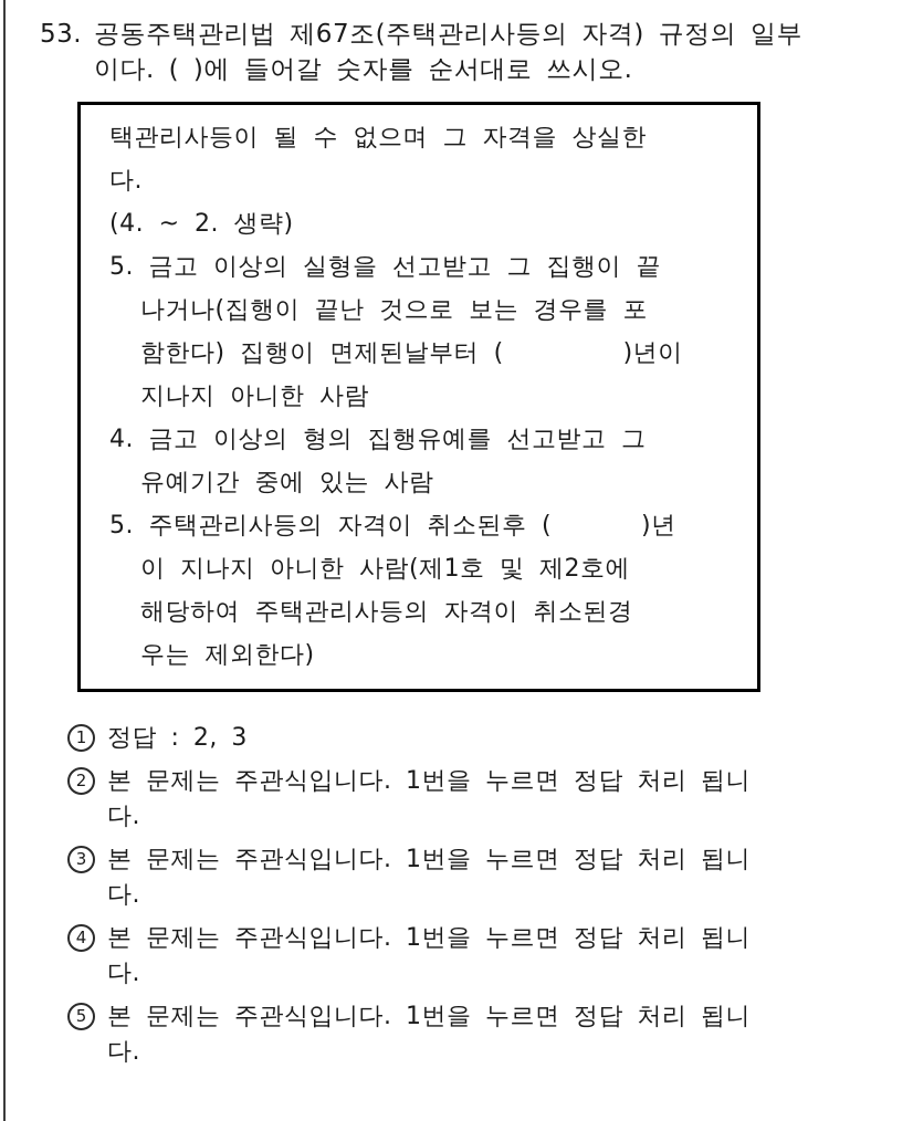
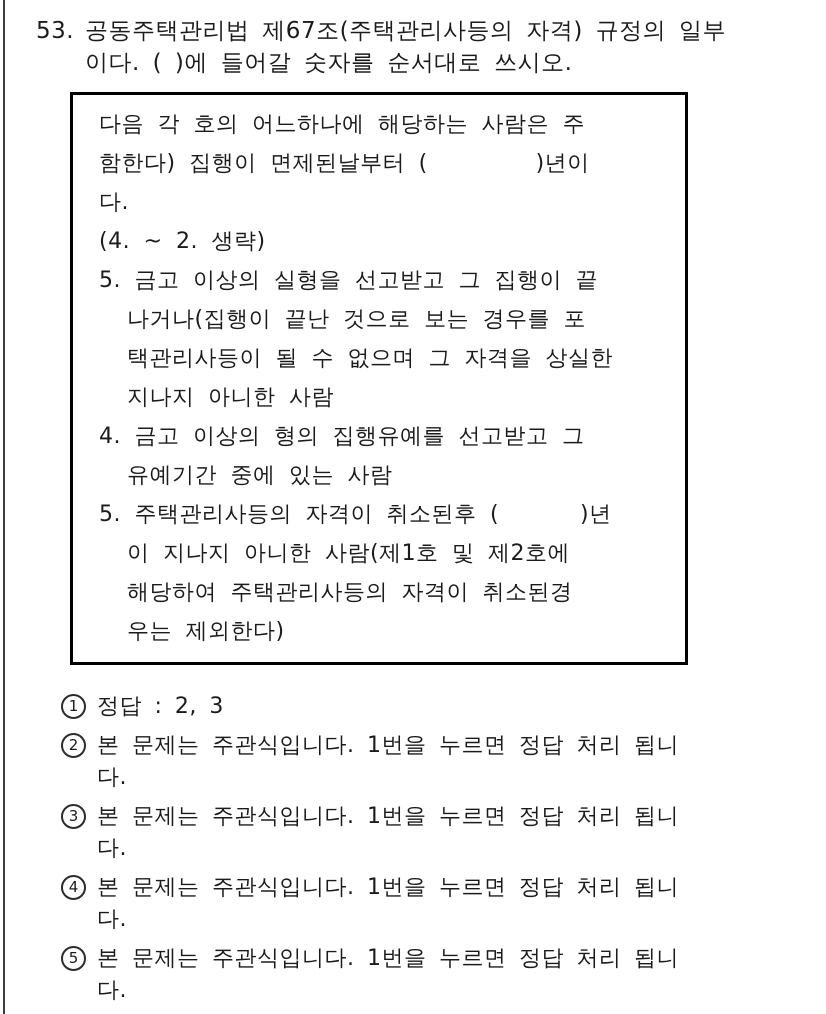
  53.
  공동주택관리법 제67조(주택관리사등의 자격) 규정의 일부
  이다. ( )에 들어갈 숫자를 순서대로 쓰시오.
+ 다음 각 호의 어느하나에 해당하는 사람은 주
- 택관리사등이 될 수 없으며 그 자격을 상실한
+ 함한다) 집행이 면제된날부터 ( )년이
  다.
  (4. ~ 2. 생략)
  5. 금고 이상의 실형을 선고받고 그 집행이 끝
  나거나(집행이 끝난 것으로 보는 경우를 포
- 함한다) 집행이 면제된날부터 ( )년이
+ 택관리사등이 될 수 없으며 그 자격을 상실한
  지나지 아니한 사람
  4. 금고 이상의 형의 집행유예를 선고받고 그
  유예기간 중에 있는 사람
  5. 주택관리사등의 자격이 취소된후 ( )년
  이 지나지 아니한 사람(제1호 및 제2호에
  해당하여 주택관리사등의 자격이 취소된경
  우는 제외한다)
  1
  정답 : 2, 3
  2
  본 문제는 주관식입니다. 1번을 누르면 정답 처리 됩니
  다.
  3
  본 문제는 주관식입니다. 1번을 누르면 정답 처리 됩니
  다.
  4
  본 문제는 주관식입니다. 1번을 누르면 정답 처리 됩니
  다.
  5
  본 문제는 주관식입니다. 1번을 누르면 정답 처리 됩니
  다.
